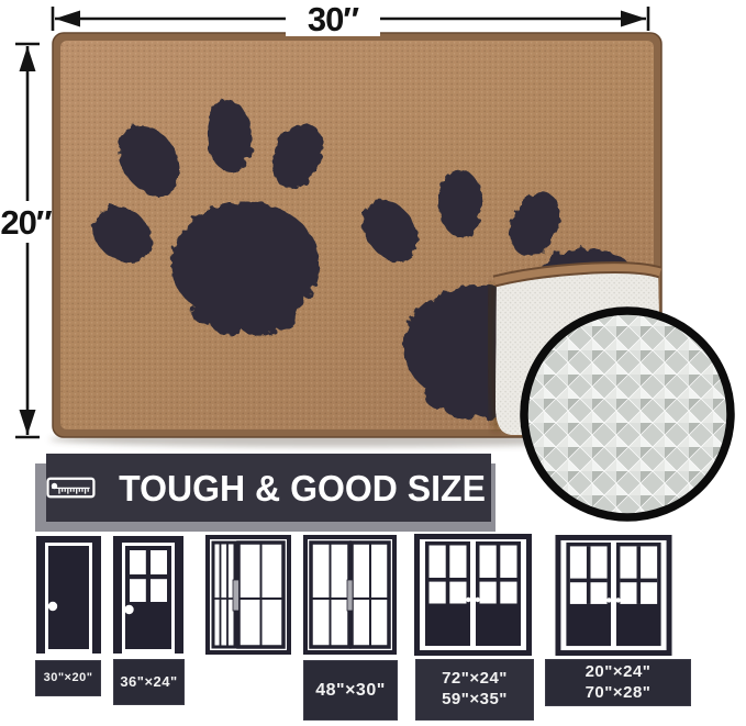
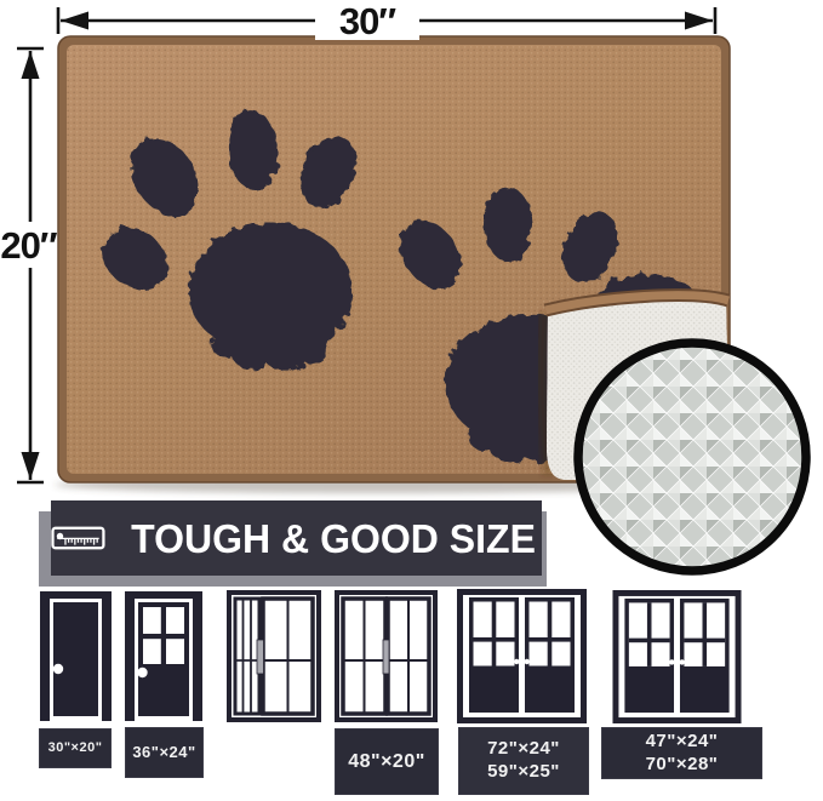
  30″
  20″
  TOUGH & GOOD SIZE
  30"×20"
  36"×24"
- 48"×30"
+ 48"×20"
  72"×24"
- 59"×35"
+ 59"×25"
- 20"×24"
+ 47"×24"
  70"×28"
